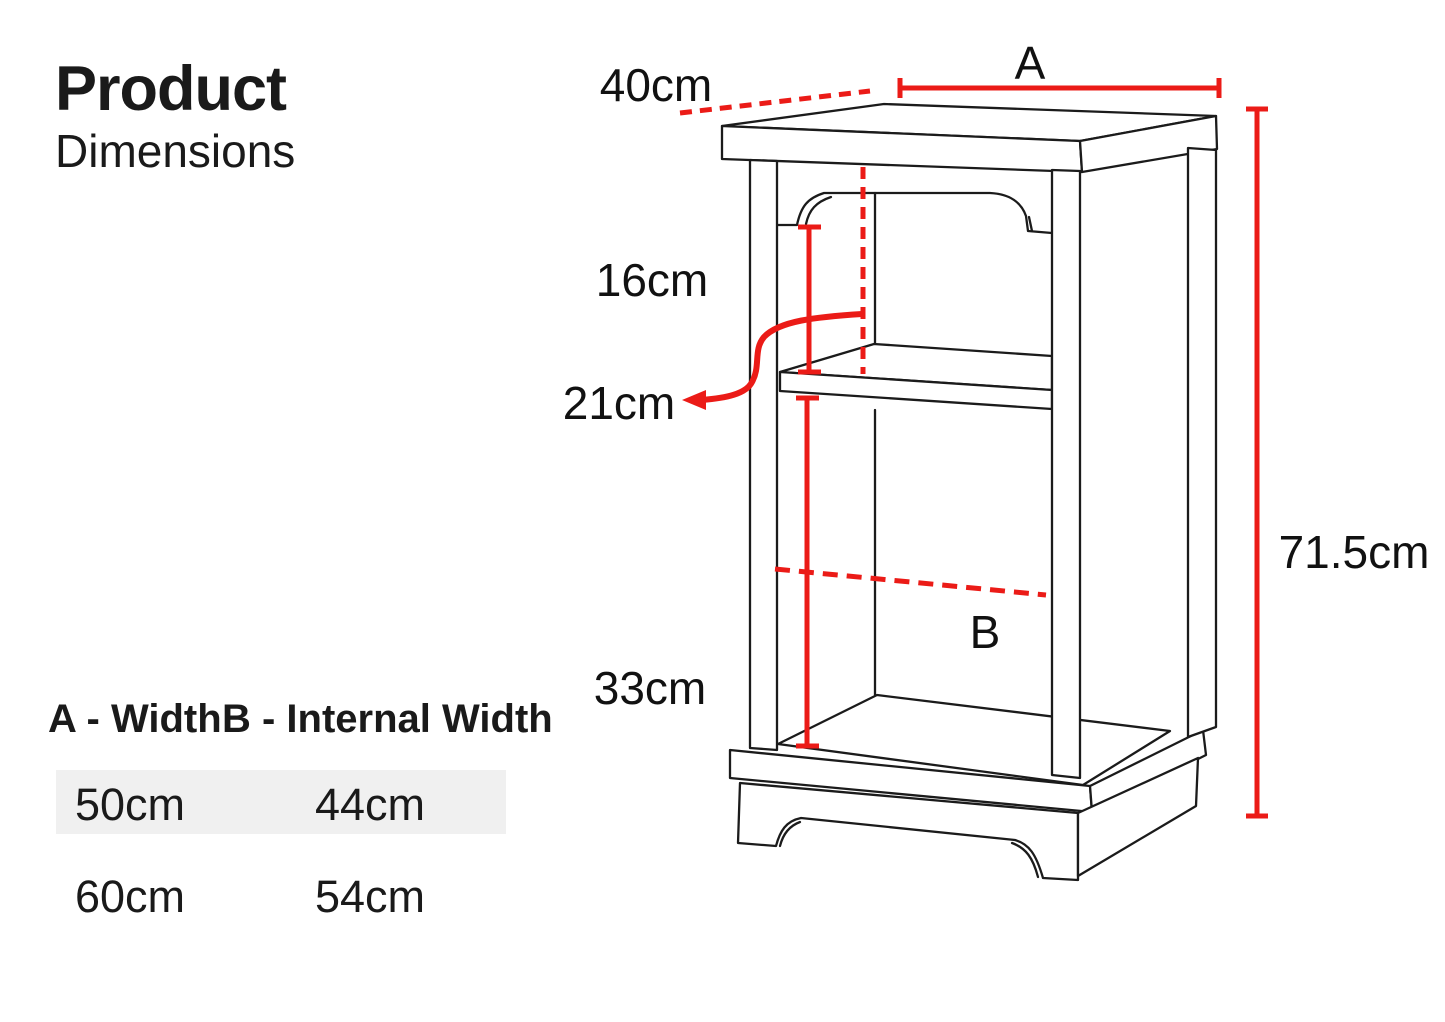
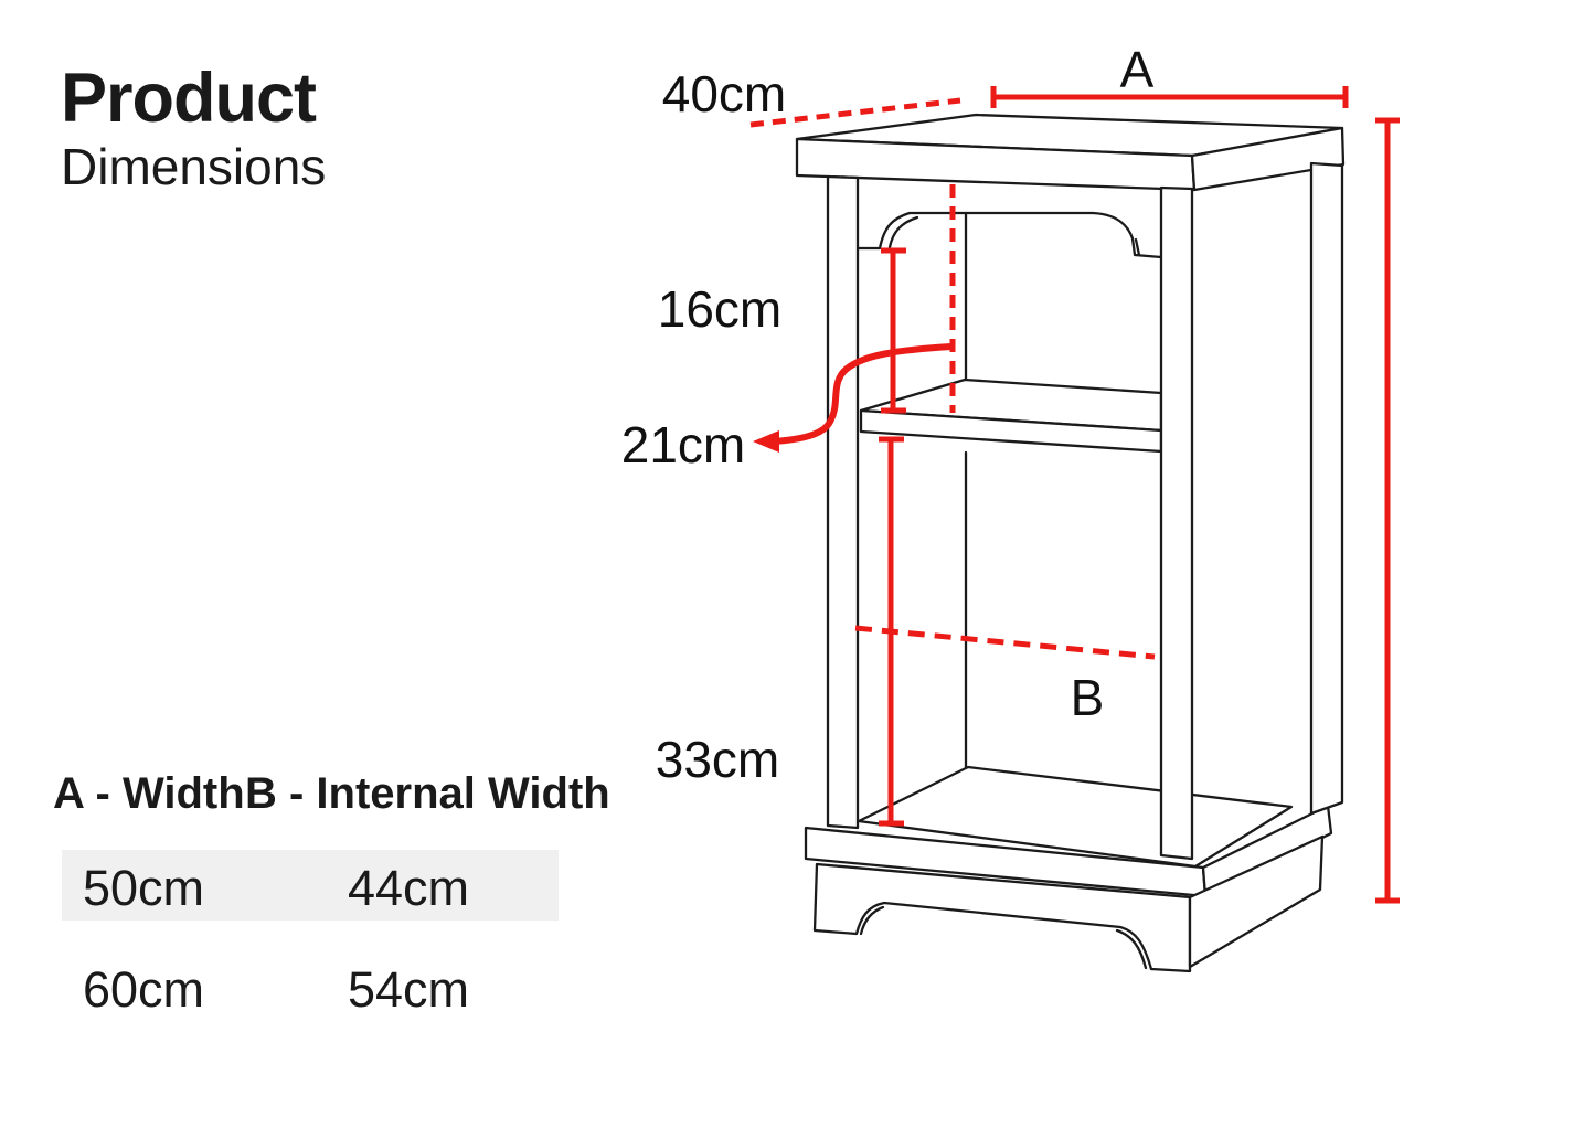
  Product
  Dimensions
  A - Width
  B - Internal Width
  50cm
  44cm
  60cm
  54cm
  40cm
  A
- 71.5cm
  16cm
  21cm
  B
  33cm
